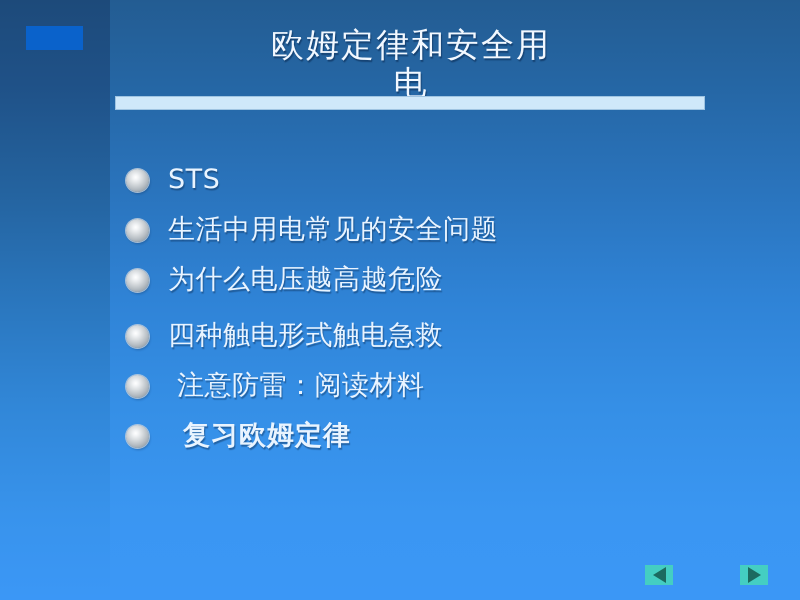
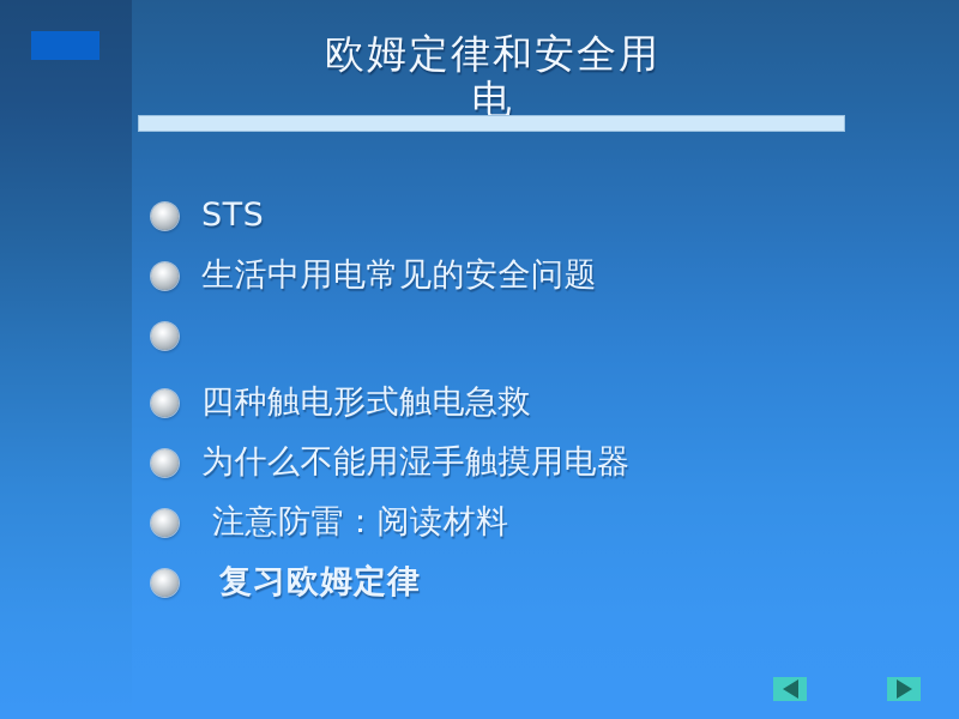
  欧姆定律和安全用
  电
  STS
  生活中用电常见的安全问题
- 为什么电压越高越危险
  四种触电形式触电急救
+ 为什么不能用湿手触摸用电器
  注意防雷：阅读材料
  复习欧姆定律
